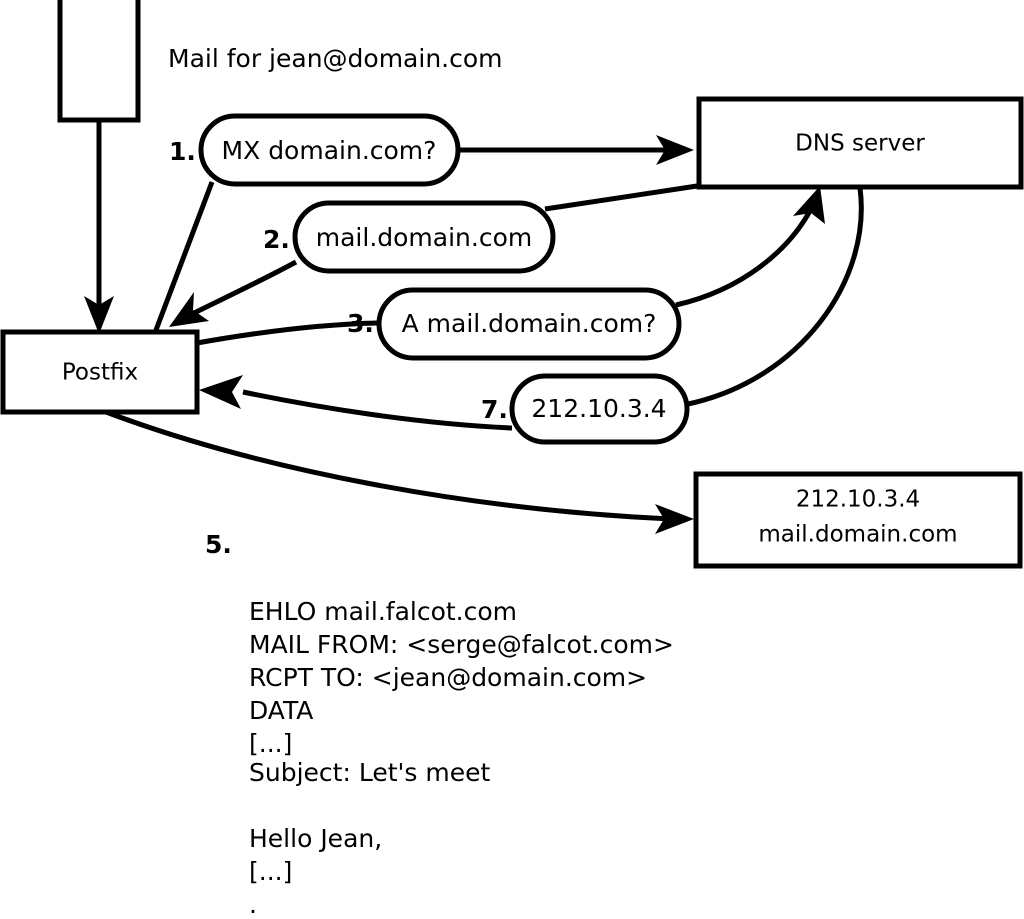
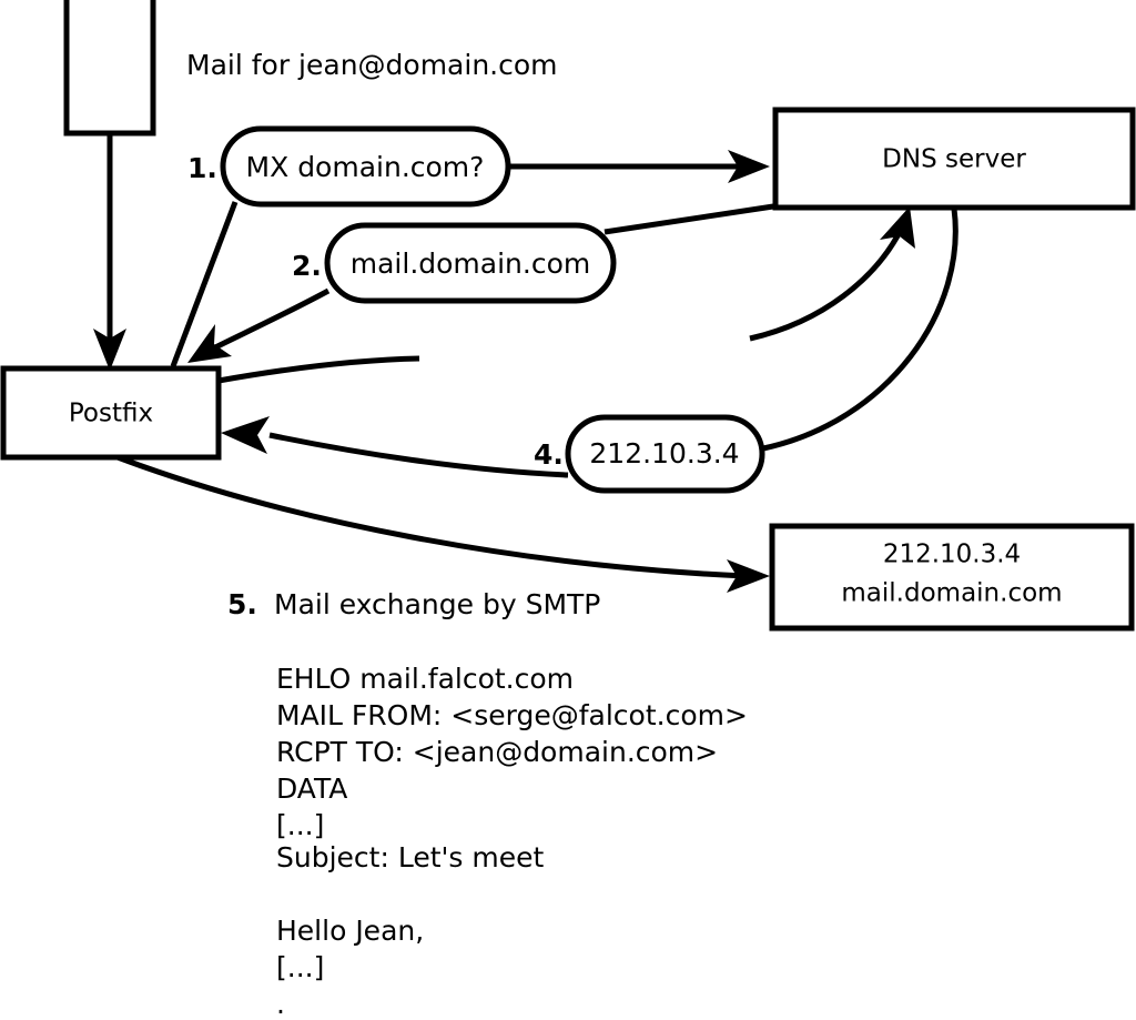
  Postfix
  DNS server
  212.10.3.4
  mail.domain.com
  1.
  MX domain.com?
  2.
  mail.domain.com
- 3.
- A mail.domain.com?
- 7.
+ 4.
  212.10.3.4
  Mail for jean@domain.com
  5.
+ Mail exchange by SMTP
  EHLO mail.falcot.com
  MAIL FROM: <serge@falcot.com>
  RCPT TO: <jean@domain.com>
  DATA
  [...]
  Subject: Let's meet
  Hello Jean,
  [...]
  .
